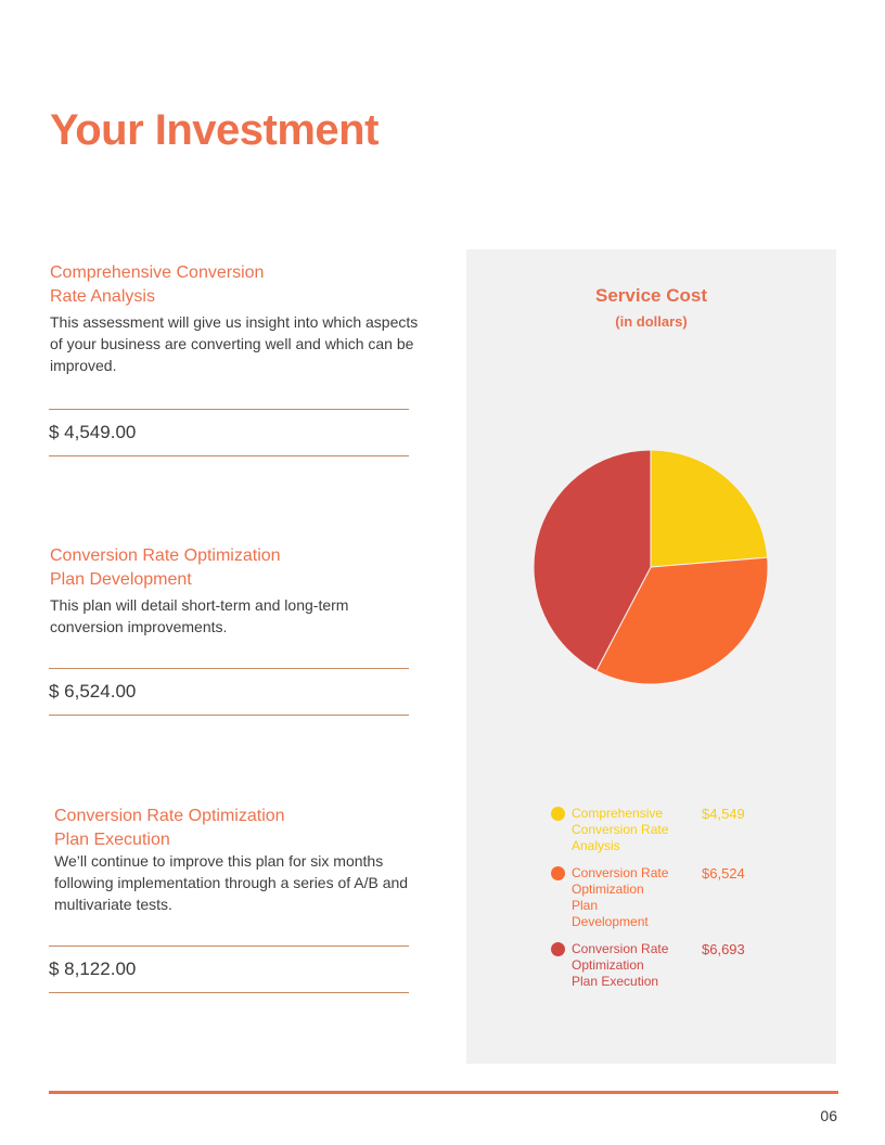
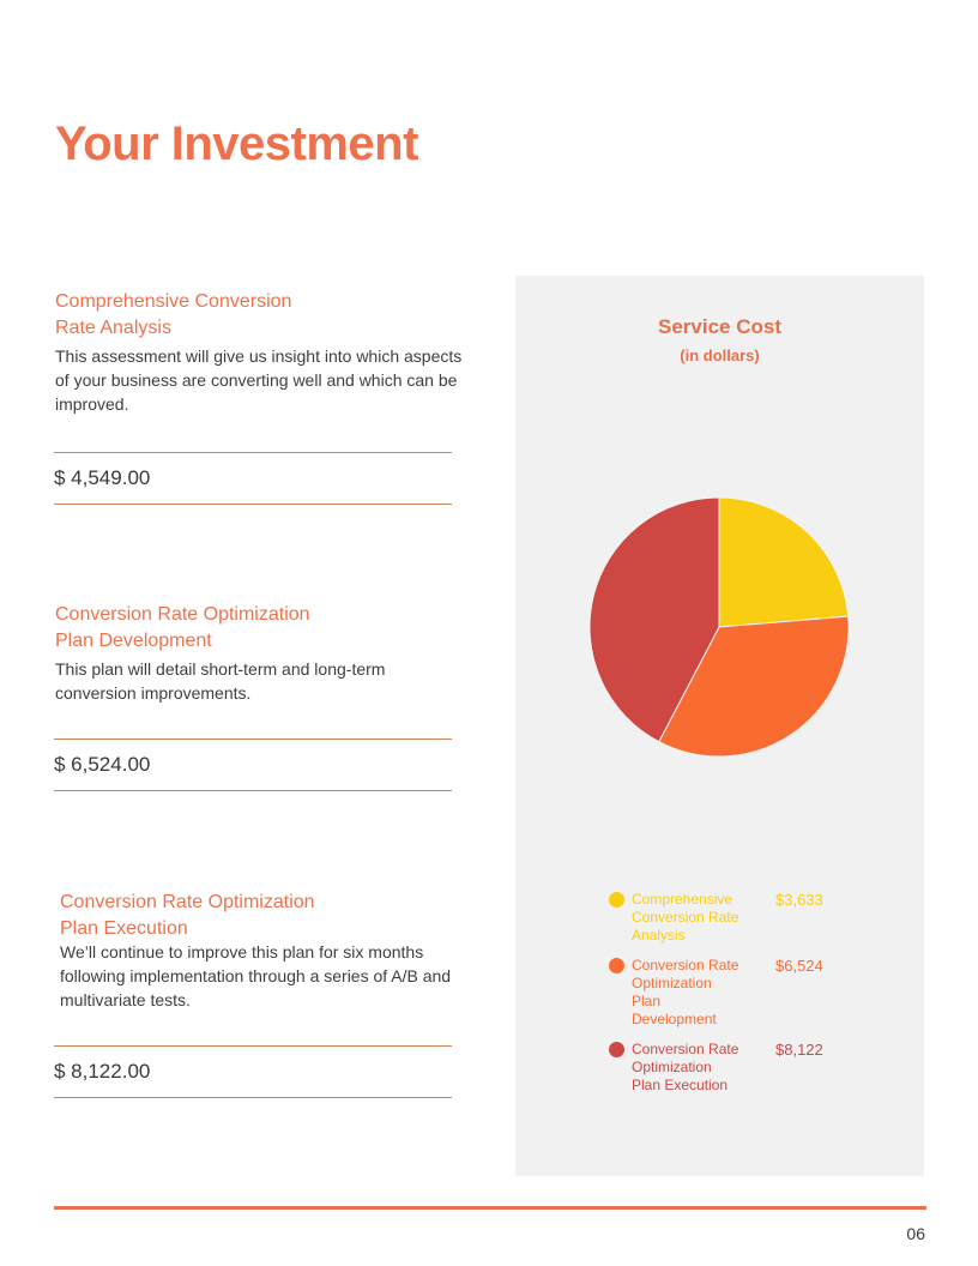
  Your Investment
  Comprehensive Conversion
  Rate Analysis
  This assessment will give us insight into which aspects of your business are converting well and which can be improved.
  $ 4,549.00
  Conversion Rate Optimization
  Plan Development
  This plan will detail short-term and long-term conversion improvements.
  $ 6,524.00
  Conversion Rate Optimization
  Plan Execution
  We’ll continue to improve this plan for six months following implementation through a series of A/B and multivariate tests.
  $ 8,122.00
  Service Cost
  (in dollars)
  Comprehensive Conversion Rate Analysis
- $4,549
+ $3,633
  Conversion Rate Optimization Plan Development
  $6,524
  Conversion Rate Optimization Plan Execution
- $6,693
+ $8,122
  06
